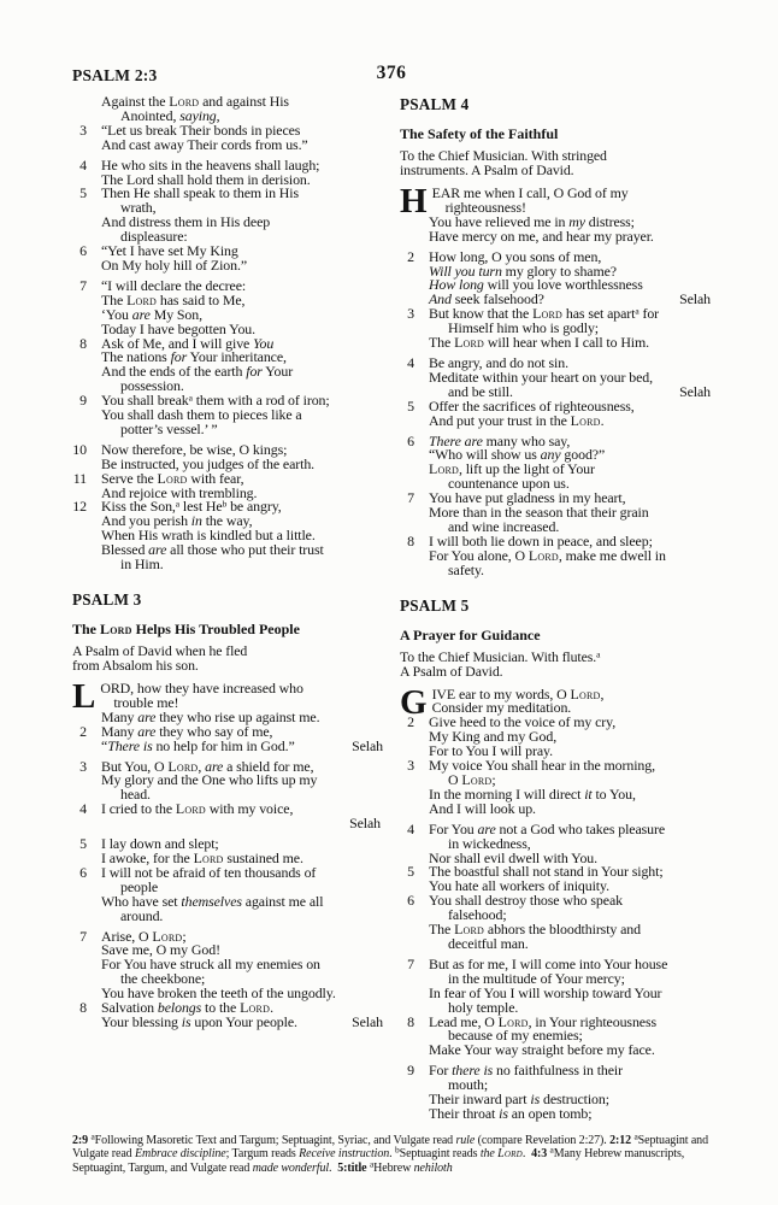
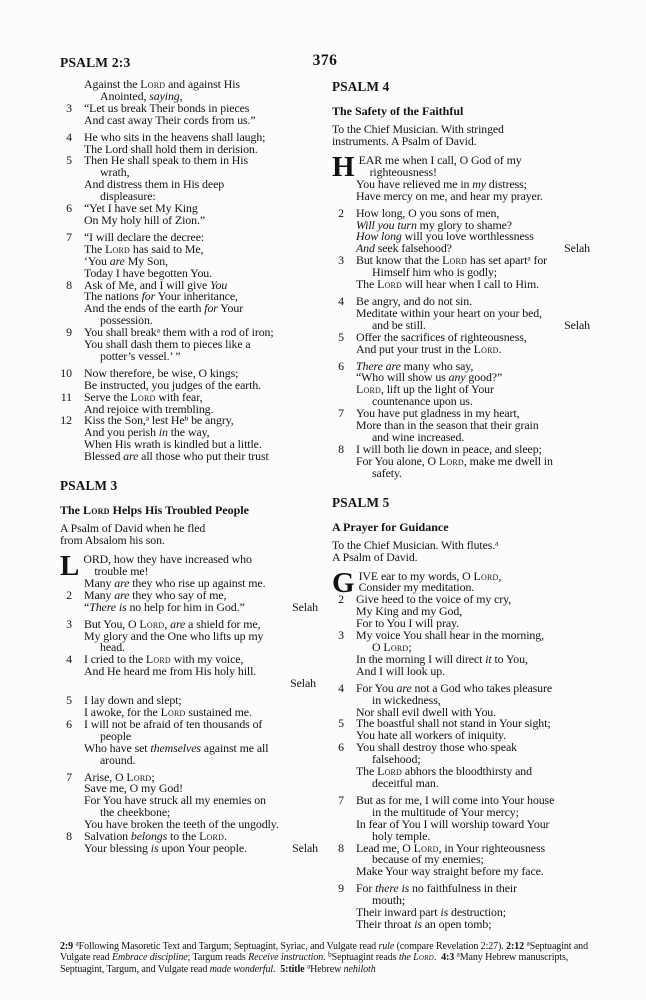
  PSALM 2:3
  376
  Against the Lord and against His
  Anointed, saying,
  3
  “Let us break Their bonds in pieces
  And cast away Their cords from us.”
  4
  He who sits in the heavens shall laugh;
  The Lord shall hold them in derision.
  5
  Then He shall speak to them in His
  wrath,
  And distress them in His deep
  displeasure:
  6
  “Yet I have set My King
  On My holy hill of Zion.”
  7
  “I will declare the decree:
  The Lord has said to Me,
  ‘You are My Son,
  Today I have begotten You.
  8
  Ask of Me, and I will give You
  The nations for Your inheritance,
  And the ends of the earth for Your
  possession.
  9
  You shall breaka them with a rod of iron;
  You shall dash them to pieces like a
  potter’s vessel.’ ”
  10
  Now therefore, be wise, O kings;
  Be instructed, you judges of the earth.
  11
  Serve the Lord with fear,
  And rejoice with trembling.
  12
  Kiss the Son,a lest Heb be angry,
  And you perish in the way,
  When His wrath is kindled but a little.
  Blessed are all those who put their trust
- in Him.
  PSALM 3
  The Lord Helps His Troubled People
  A Psalm of David when he fled
  from Absalom his son.
  L
  ORD, how they have increased who
  trouble me!
  Many are they who rise up against me.
  2
  Many are they who say of me,
  Selah
  “There is no help for him in God.”
  3
  But You, O Lord, are a shield for me,
  My glory and the One who lifts up my
  head.
  4
  I cried to the Lord with my voice,
+ And He heard me from His holy hill.
  Selah
  5
  I lay down and slept;
  I awoke, for the Lord sustained me.
  6
  I will not be afraid of ten thousands of
  people
  Who have set themselves against me all
  around.
  7
  Arise, O Lord;
  Save me, O my God!
  For You have struck all my enemies on
  the cheekbone;
  You have broken the teeth of the ungodly.
  8
  Salvation belongs to the Lord.
  Selah
  Your blessing is upon Your people.
  PSALM 4
  The Safety of the Faithful
  To the Chief Musician. With stringed
  instruments. A Psalm of David.
  H
  EAR me when I call, O God of my
  righteousness!
  You have relieved me in my distress;
  Have mercy on me, and hear my prayer.
  2
  How long, O you sons of men,
  Will you turn my glory to shame?
  How long will you love worthlessness
  Selah
  And seek falsehood?
  3
  But know that the Lord has set aparta for
  Himself him who is godly;
  The Lord will hear when I call to Him.
  4
  Be angry, and do not sin.
  Meditate within your heart on your bed,
  Selah
  and be still.
  5
  Offer the sacrifices of righteousness,
  And put your trust in the Lord.
  6
  There are many who say,
  “Who will show us any good?”
  Lord, lift up the light of Your
  countenance upon us.
  7
  You have put gladness in my heart,
  More than in the season that their grain
  and wine increased.
  8
  I will both lie down in peace, and sleep;
  For You alone, O Lord, make me dwell in
  safety.
  PSALM 5
  A Prayer for Guidance
  To the Chief Musician. With flutes.a
  A Psalm of David.
  G
  IVE ear to my words, O Lord,
  Consider my meditation.
  2
  Give heed to the voice of my cry,
  My King and my God,
  For to You I will pray.
  3
  My voice You shall hear in the morning,
  O Lord;
  In the morning I will direct it to You,
  And I will look up.
  4
  For You are not a God who takes pleasure
  in wickedness,
  Nor shall evil dwell with You.
  5
  The boastful shall not stand in Your sight;
  You hate all workers of iniquity.
  6
  You shall destroy those who speak
  falsehood;
  The Lord abhors the bloodthirsty and
  deceitful man.
  7
  But as for me, I will come into Your house
  in the multitude of Your mercy;
  In fear of You I will worship toward Your
  holy temple.
  8
  Lead me, O Lord, in Your righteousness
  because of my enemies;
  Make Your way straight before my face.
  9
  For there is no faithfulness in their
  mouth;
  Their inward part is destruction;
  Their throat is an open tomb;
  2:9 aFollowing Masoretic Text and Targum; Septuagint, Syriac, and Vulgate read rule (compare Revelation 2:27). 2:12 aSeptuagint and Vulgate read Embrace discipline; Targum reads Receive instruction. bSeptuagint reads the Lord. 4:3 aMany Hebrew manuscripts, Septuagint, Targum, and Vulgate read made wonderful. 5:title aHebrew nehiloth
